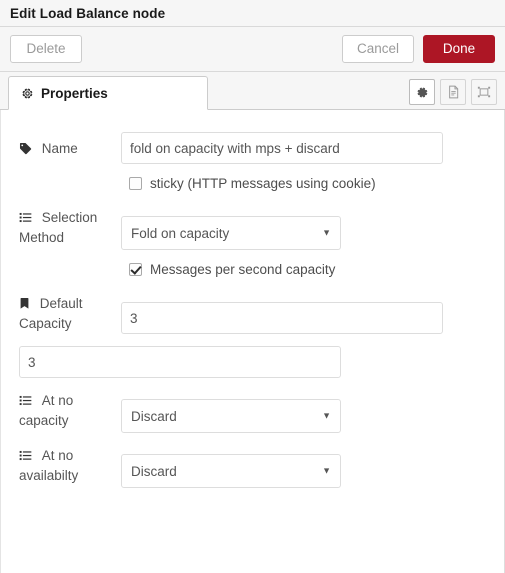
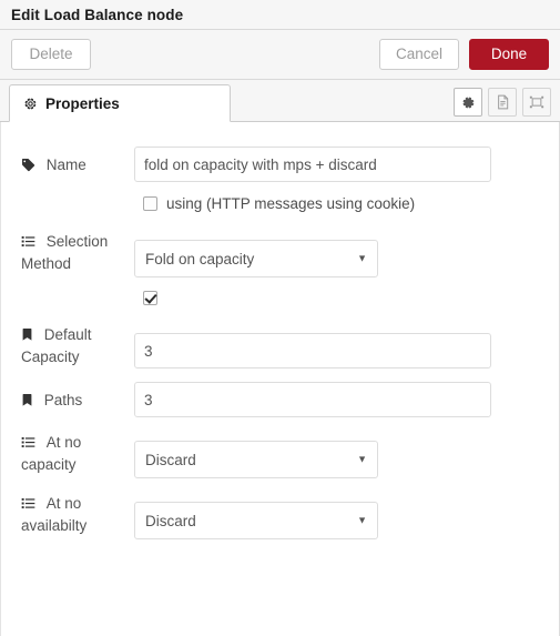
  Edit Load Balance node
  Delete
  Cancel
  Done
  Properties
  Name
  fold on capacity with mps + discard
- sticky (HTTP messages using cookie)
+ using (HTTP messages using cookie)
  Selection Method
  Fold on capacity
  ▼
- Messages per second capacity
  Default Capacity
  3
+ Paths
  3
  At no capacity
  Discard
  ▼
  At no availabilty
  Discard
  ▼
